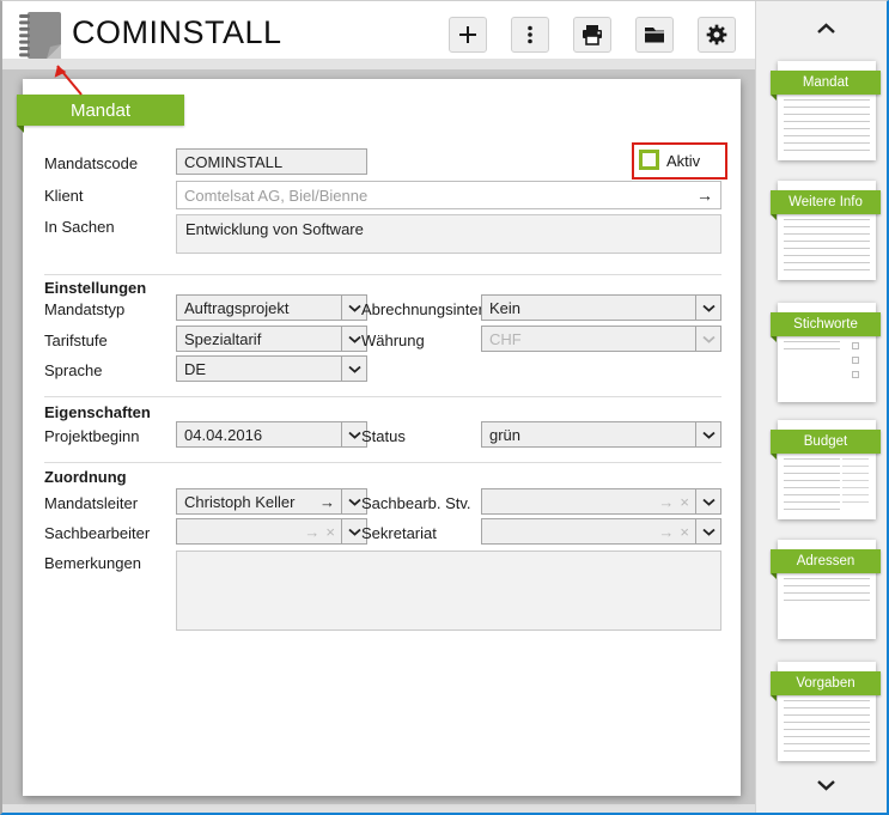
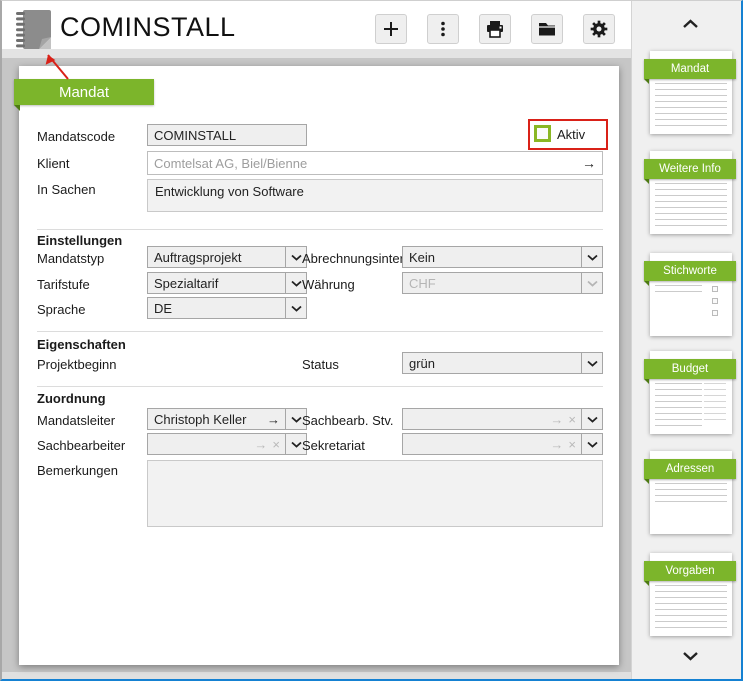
  COMINSTALL
  Mandat
  Mandatscode
  COMINSTALL
  Aktiv
  Klient
  Comtelsat AG, Biel/Bienne
  →
  In Sachen
  Entwicklung von Software
  Einstellungen
  Mandatstyp
  Auftragsprojekt
  Abrechnungsinte
  Kein
  Tarifstufe
  Spezialtarif
  Währung
  CHF
  Sprache
  DE
  Eigenschaften
  Projektbeginn
- 04.04.2016
  Status
  grün
  Zuordnung
  Mandatsleiter
  Christoph Keller
  →
  Sachbearb. Stv.
  →
  ×
  Sachbearbeiter
  →
  ×
  Sekretariat
  →
  ×
  Bemerkungen
  Mandat
  Weitere Info
  Stichworte
  Budget
  Adressen
  Vorgaben
